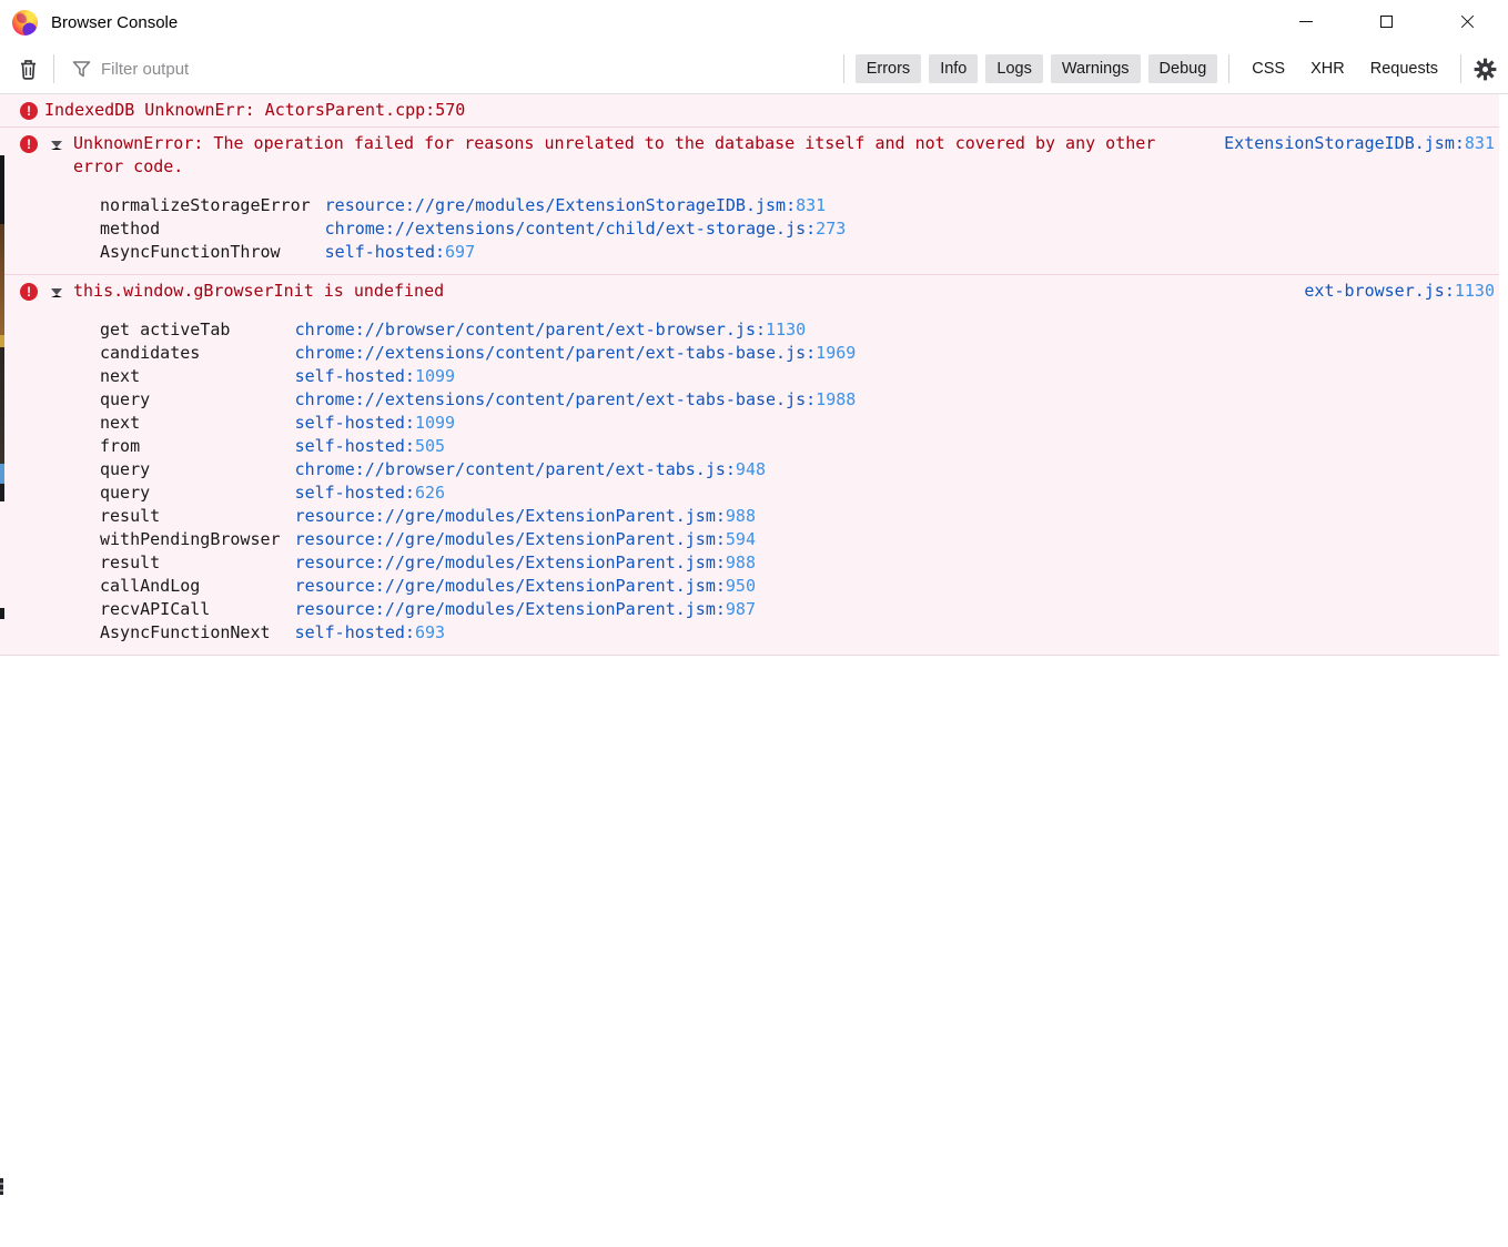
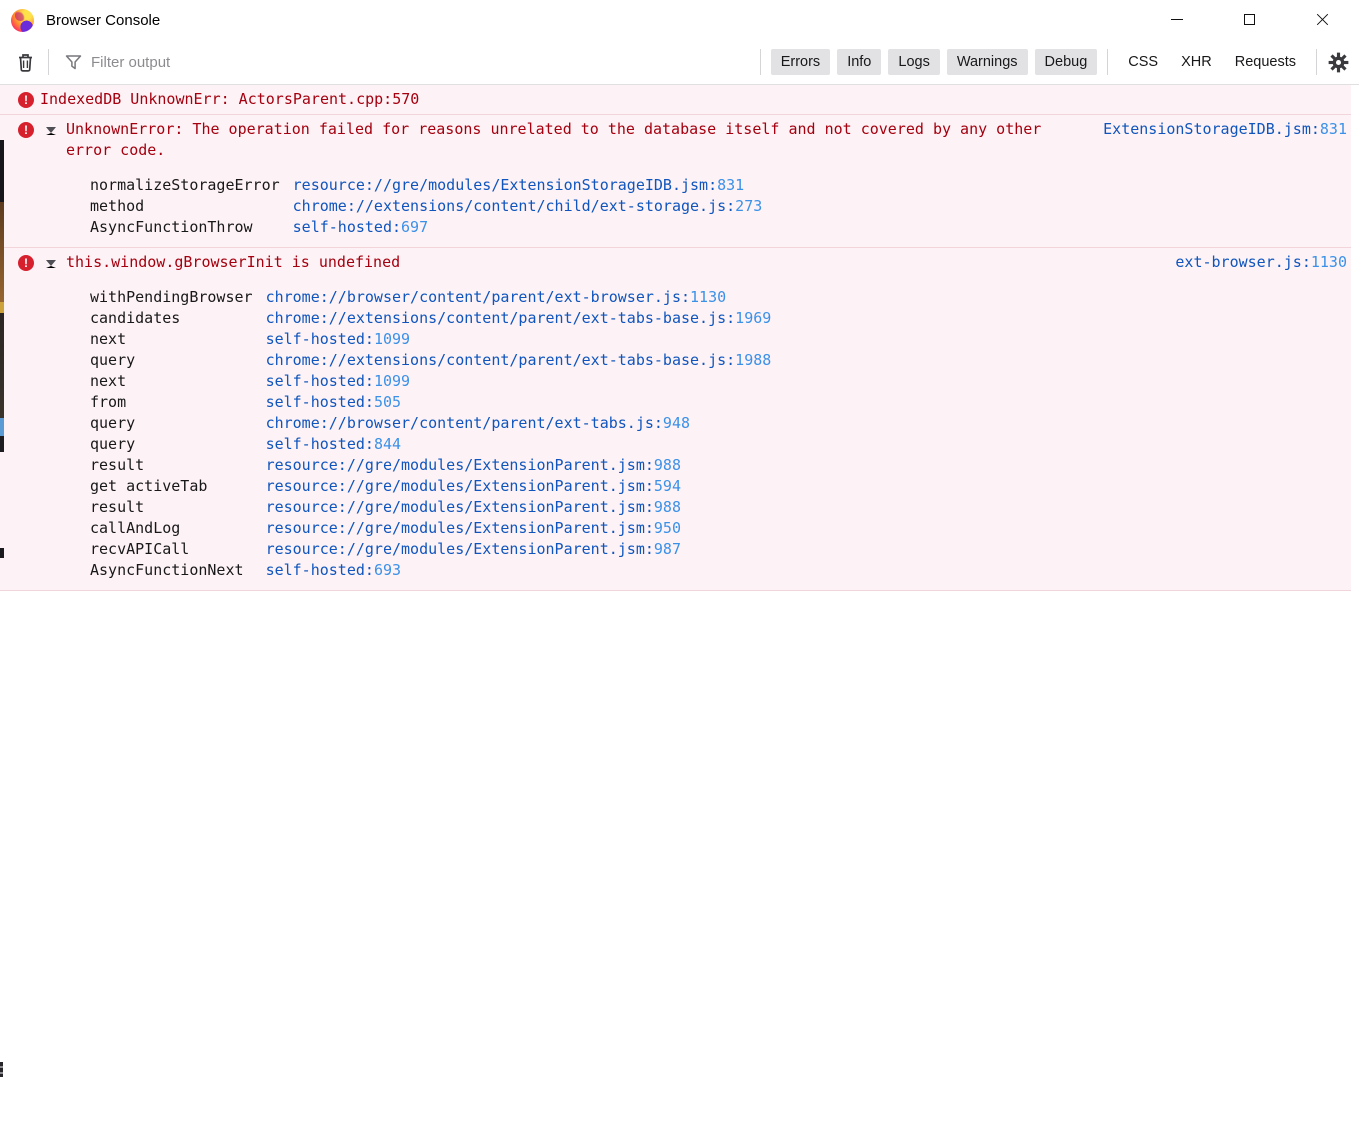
  Browser Console
  Filter output
  Errors
  Info
  Logs
  Warnings
  Debug
  CSS
  XHR
  Requests
  IndexedDB UnknownErr: ActorsParent.cpp:570
  UnknownError: The operation failed for reasons unrelated to the database itself and not covered by any other error code.
  ExtensionStorageIDB.jsm:831
  normalizeStorageError	resource://gre/modules/ExtensionStorageIDB.jsm:831
  method	chrome://extensions/content/child/ext-storage.js:273
  AsyncFunctionThrow	self-hosted:697
  this.window.gBrowserInit is undefined
  ext-browser.js:1130
- get activeTab	chrome://browser/content/parent/ext-browser.js:1130
+ withPendingBrowser	chrome://browser/content/parent/ext-browser.js:1130
  candidates	chrome://extensions/content/parent/ext-tabs-base.js:1969
  next	self-hosted:1099
  query	chrome://extensions/content/parent/ext-tabs-base.js:1988
  next	self-hosted:1099
  from	self-hosted:505
  query	chrome://browser/content/parent/ext-tabs.js:948
- query	self-hosted:626
+ query	self-hosted:844
  result	resource://gre/modules/ExtensionParent.jsm:988
- withPendingBrowser	resource://gre/modules/ExtensionParent.jsm:594
+ get activeTab	resource://gre/modules/ExtensionParent.jsm:594
  result	resource://gre/modules/ExtensionParent.jsm:988
  callAndLog	resource://gre/modules/ExtensionParent.jsm:950
  recvAPICall	resource://gre/modules/ExtensionParent.jsm:987
  AsyncFunctionNext	self-hosted:693
